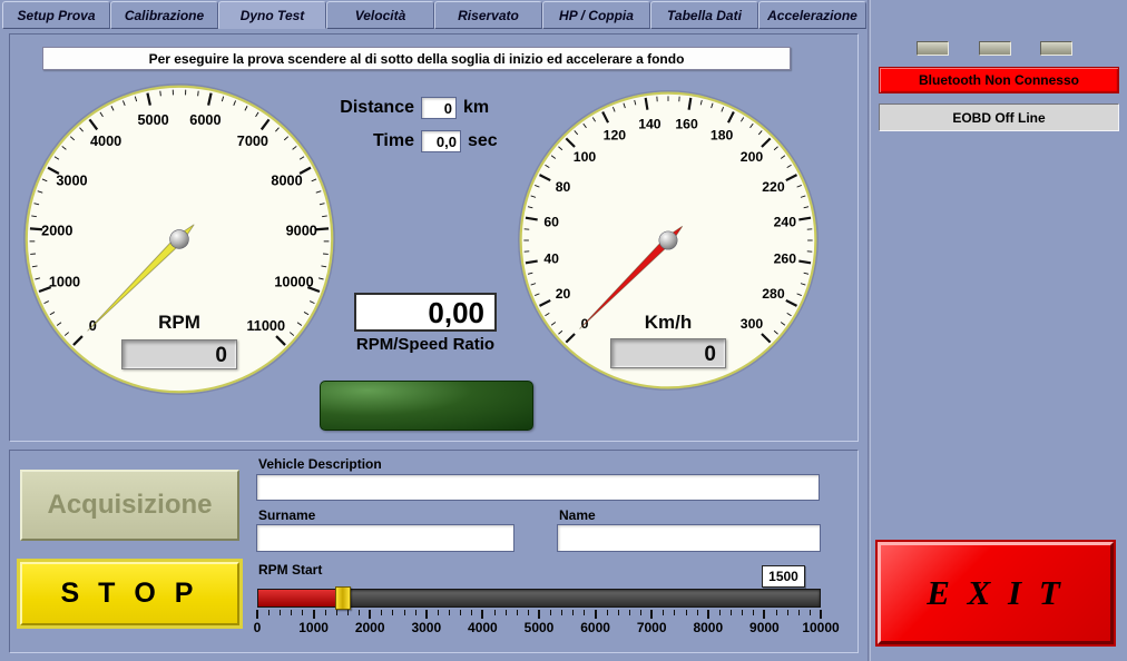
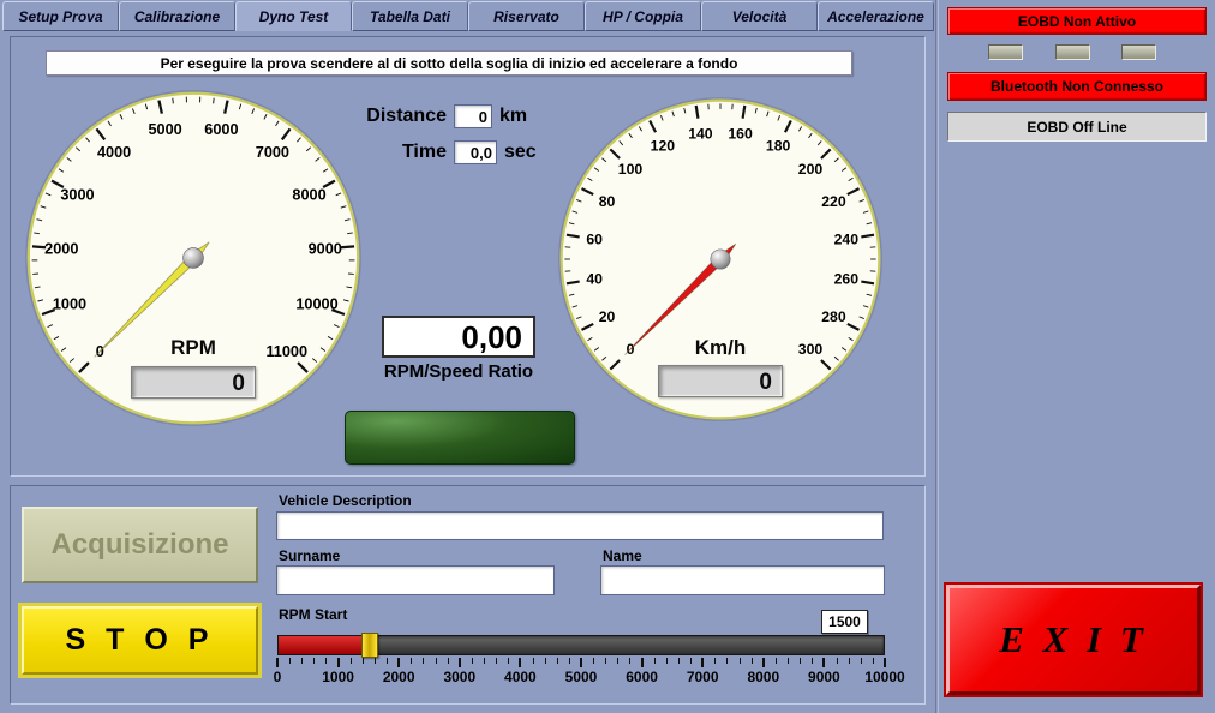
  Setup Prova
  Calibrazione
  Dyno Test
- Velocità
+ Tabella Dati
  Riservato
  HP / Coppia
- Tabella Dati
+ Velocità
  Accelerazione
  Per eseguire la prova scendere al di sotto della soglia di inizio ed accelerare a fondo
  1000
  2000
  3000
  4000
  5000
  6000
  7000
  8000
  9000
  10000
  11000
  RPM
  0
  Distance
  0
  km
  Time
  0,0
  sec
  0,00
  RPM/Speed Ratio
  20
  40
  60
  80
  100
  120
  140
  160
  180
  200
  220
  240
  260
  280
  300
  Km/h
  0
  Acquisizione
  S T O P
  Vehicle Description
  Surname
  Name
  RPM Start
  1500
  0
  1000
  2000
  3000
  4000
  5000
  6000
  7000
  8000
  9000
  10000
+ EOBD Non Attivo
  Bluetooth Non Connesso
  EOBD Off Line
  E X I T
